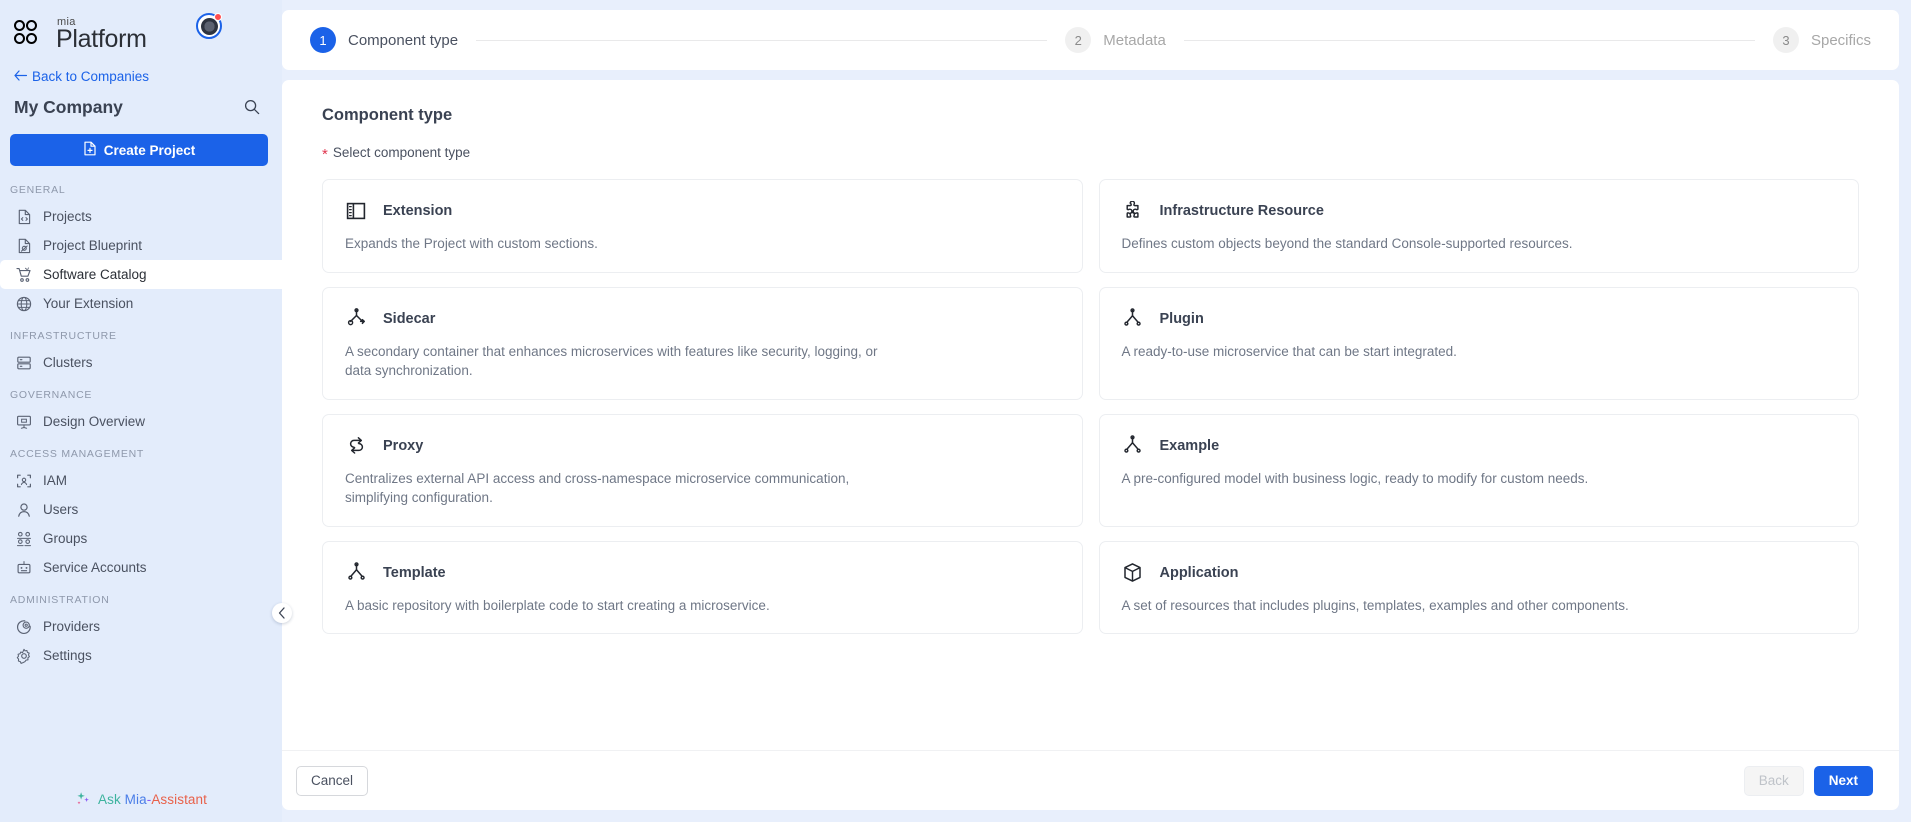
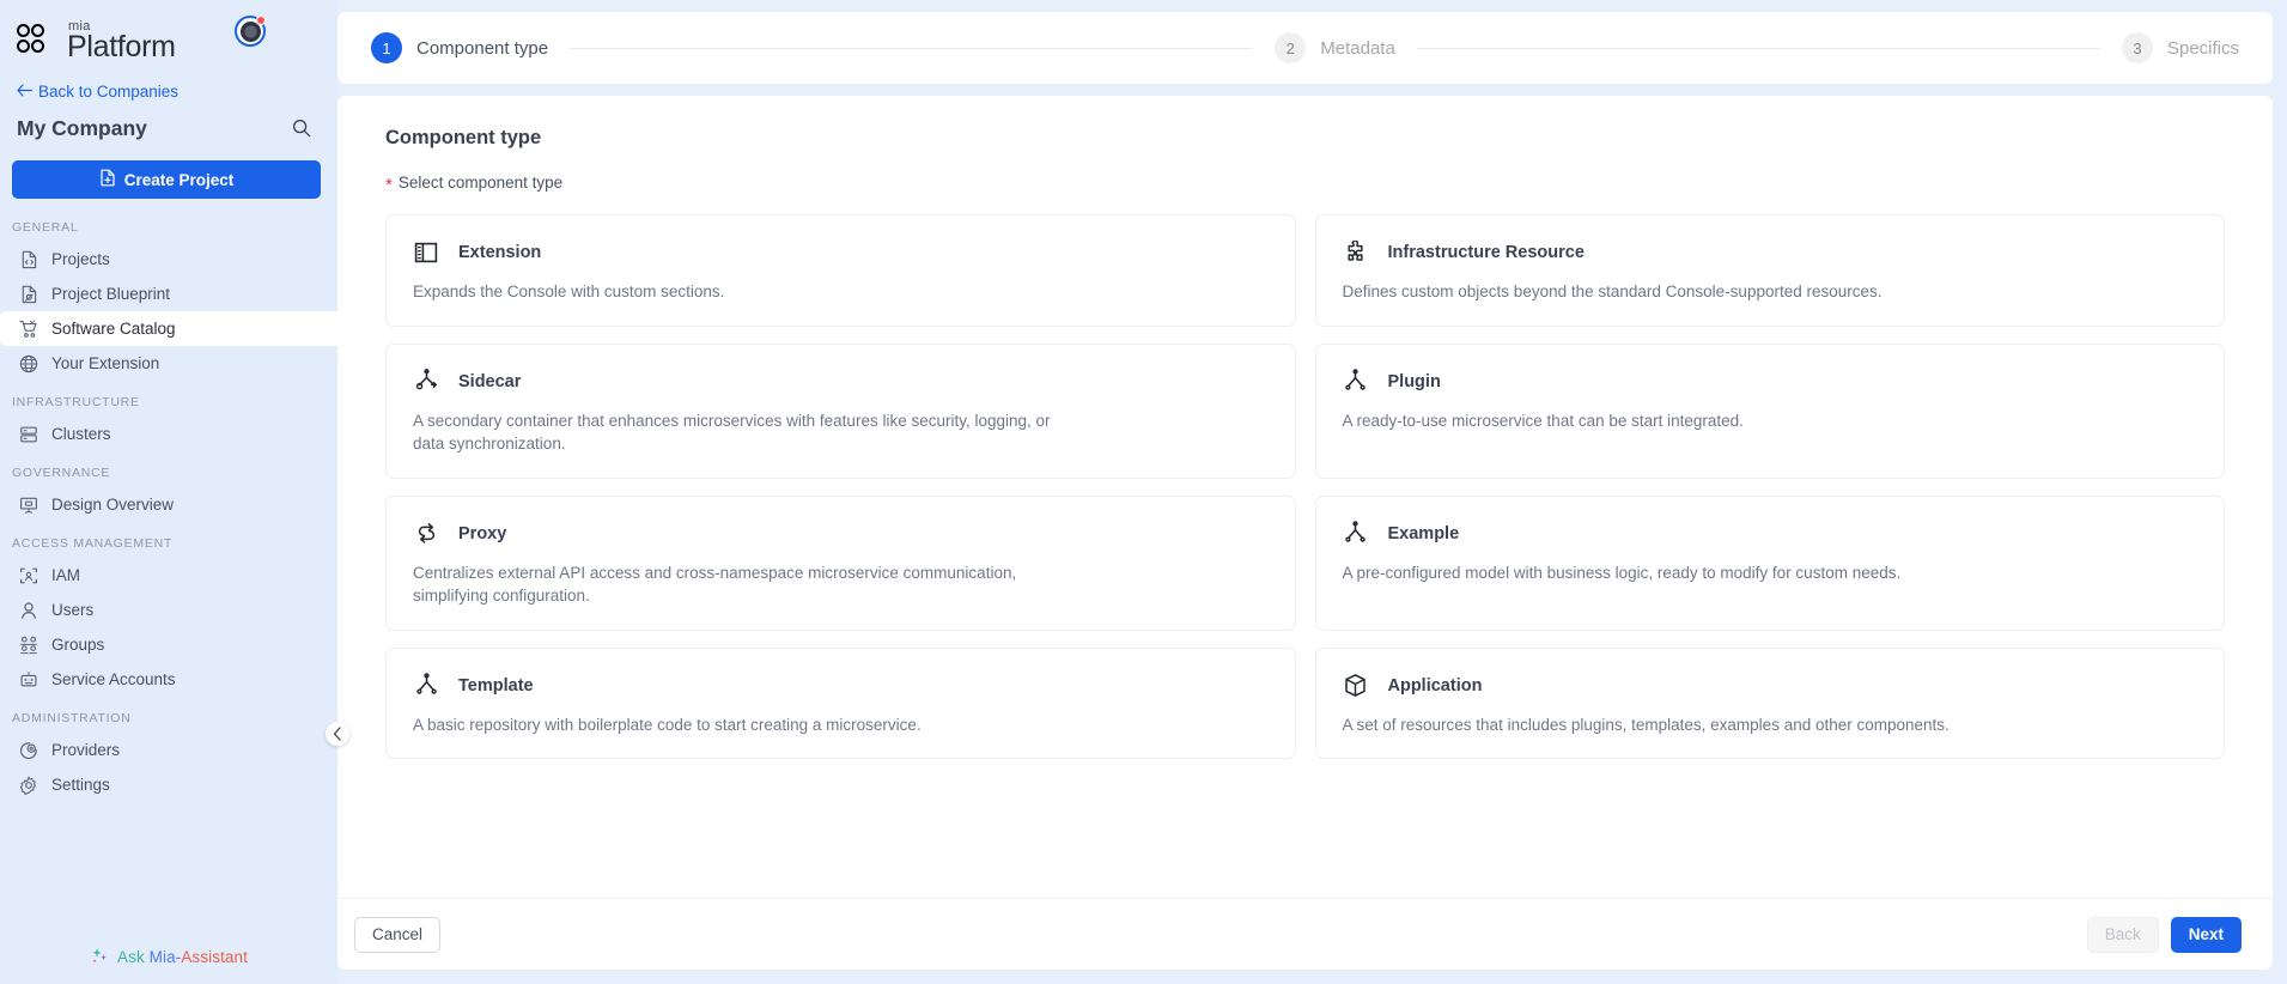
  mia
  Platform
  Back to Companies
  My Company
  Create Project
  GENERAL
  Projects
  Project Blueprint
  Software Catalog
  Your Extension
  INFRASTRUCTURE
  Clusters
  GOVERNANCE
  Design Overview
  ACCESS MANAGEMENT
  IAM
  Users
  Groups
  Service Accounts
  ADMINISTRATION
  Providers
  Settings
  Ask Mia-Assistant
  1
  Component type
  2
  Metadata
  3
  Specifics
  Component type
  *
  Select component type
  Extension
- Expands the Project with custom sections.
+ Expands the Console with custom sections.
  Infrastructure Resource
  Defines custom objects beyond the standard Console-supported resources.
  Sidecar
  A secondary container that enhances microservices with features like security, logging, or data synchronization.
  Plugin
  A ready-to-use microservice that can be start integrated.
  Proxy
  Centralizes external API access and cross-namespace microservice communication, simplifying configuration.
  Example
  A pre-configured model with business logic, ready to modify for custom needs.
  Template
  A basic repository with boilerplate code to start creating a microservice.
  Application
  A set of resources that includes plugins, templates, examples and other components.
  Cancel
  Back
  Next
